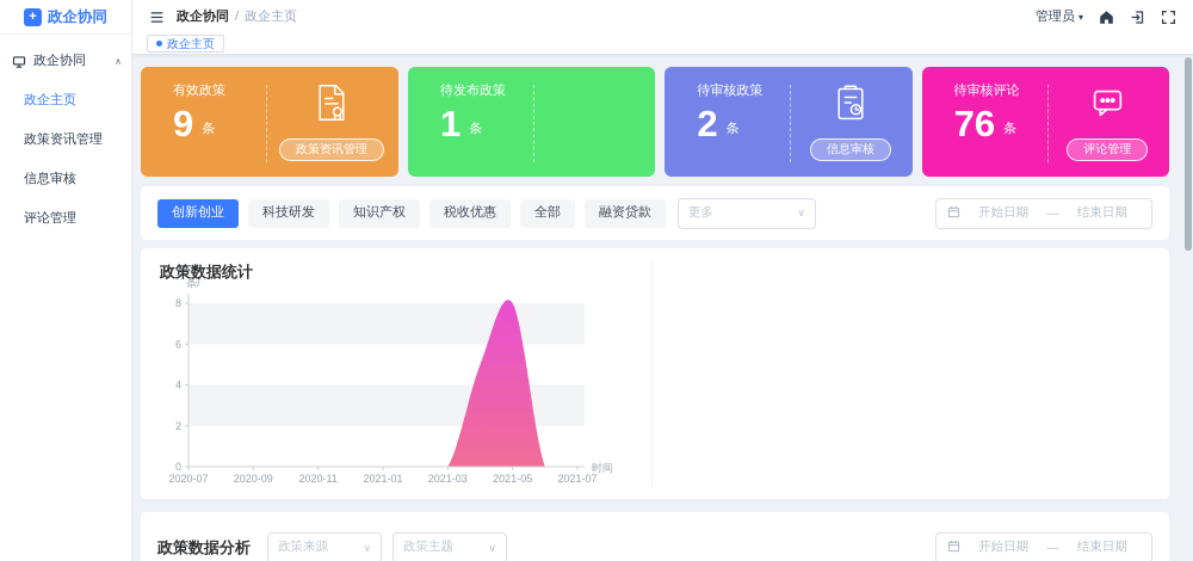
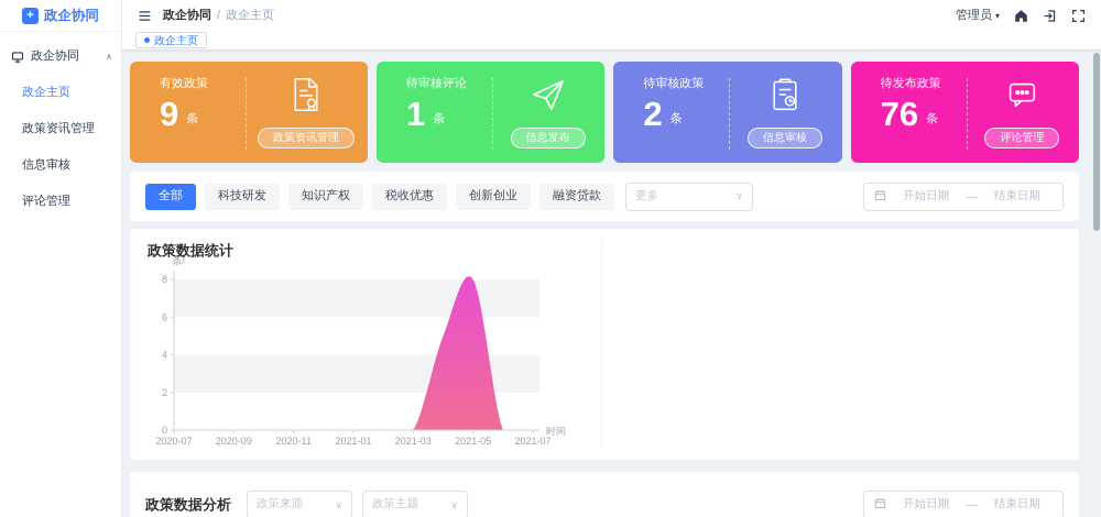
  +
  政企协同
  政企协同
  ∧
  政企主页
  政策资讯管理
  信息审核
  评论管理
  政企协同
  /
  政企主页
  管理员
  ▾
  政企主页
  有效政策
  9
  条
  政策资讯管理
- 待发布政策
+ 待审核评论
  1
  条
+ 信息发布
  待审核政策
  2
  条
  信息审核
- 待审核评论
+ 待发布政策
  76
  条
  评论管理
- 创新创业
+ 全部
  科技研发
  知识产权
  税收优惠
- 全部
+ 创新创业
  融资贷款
  更多
  ∨
  开始日期
  —
  结束日期
  政策数据统计
  0
  2
  4
  6
  8
  2020-07
  2020-09
  2020-11
  2021-01
  2021-03
  2021-05
  2021-07
  条/
  时间
  政策数据分析
  政策来源
  ∨
  政策主题
  ∨
  开始日期
  —
  结束日期
